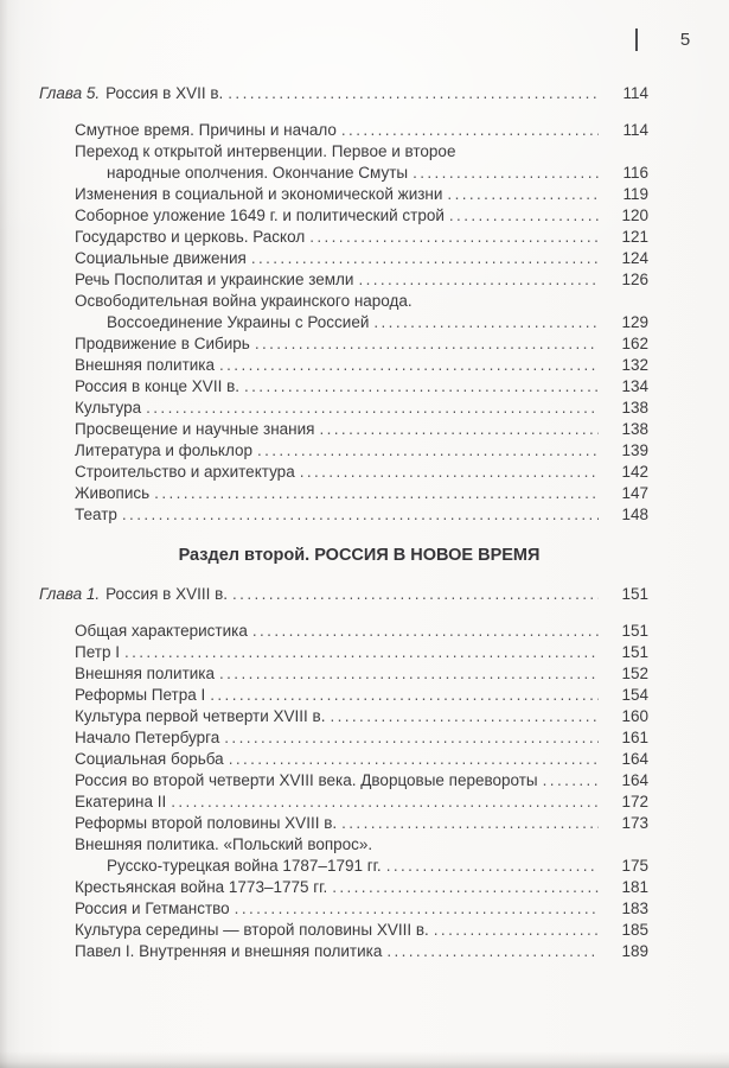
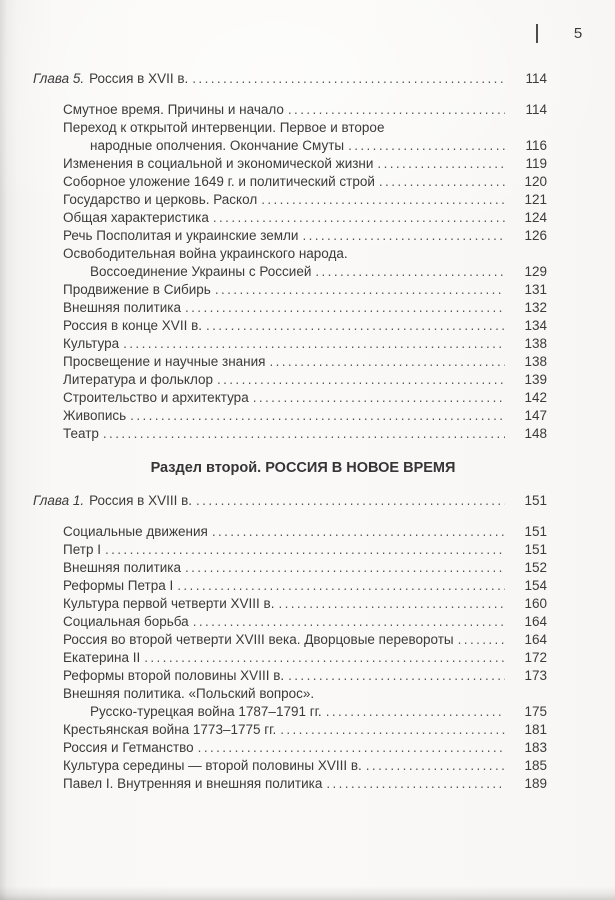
  5
  Глава 5.
  Россия в XVII в.
  114
  Смутное время. Причины и начало
  114
  Переход к открытой интервенции. Первое и второе
  народные ополчения. Окончание Смуты
  116
  Изменения в социальной и экономической жизни
  119
  Соборное уложение 1649 г. и политический строй
  120
  Государство и церковь. Раскол
  121
- Социальные движения
+ Общая характеристика
  124
  Речь Посполитая и украинские земли
  126
  Освободительная война украинского народа.
  Воссоединение Украины с Россией
  129
  Продвижение в Сибирь
- 162
+ 131
  Внешняя политика
  132
  Россия в конце XVII в.
  134
  Культура
  138
  Просвещение и научные знания
  138
  Литература и фольклор
  139
  Строительство и архитектура
  142
  Живопись
  147
  Театр
  148
  Раздел второй. РОССИЯ В НОВОЕ ВРЕМЯ
  Глава 1.
  Россия в XVIII в.
  151
- Общая характеристика
+ Социальные движения
  151
  Петр I
  151
  Внешняя политика
  152
  Реформы Петра I
  154
  Культура первой четверти XVIII в.
  160
- Начало Петербурга
- 161
  Социальная борьба
  164
  Россия во второй четверти XVIII века. Дворцовые перевороты
  164
  Екатерина II
  172
  Реформы второй половины XVIII в.
  173
  Внешняя политика. «Польский вопрос».
  Русско-турецкая война 1787–1791 гг.
  175
  Крестьянская война 1773–1775 гг.
  181
  Россия и Гетманство
  183
  Культура середины — второй половины XVIII в.
  185
  Павел I. Внутренняя и внешняя политика
  189
